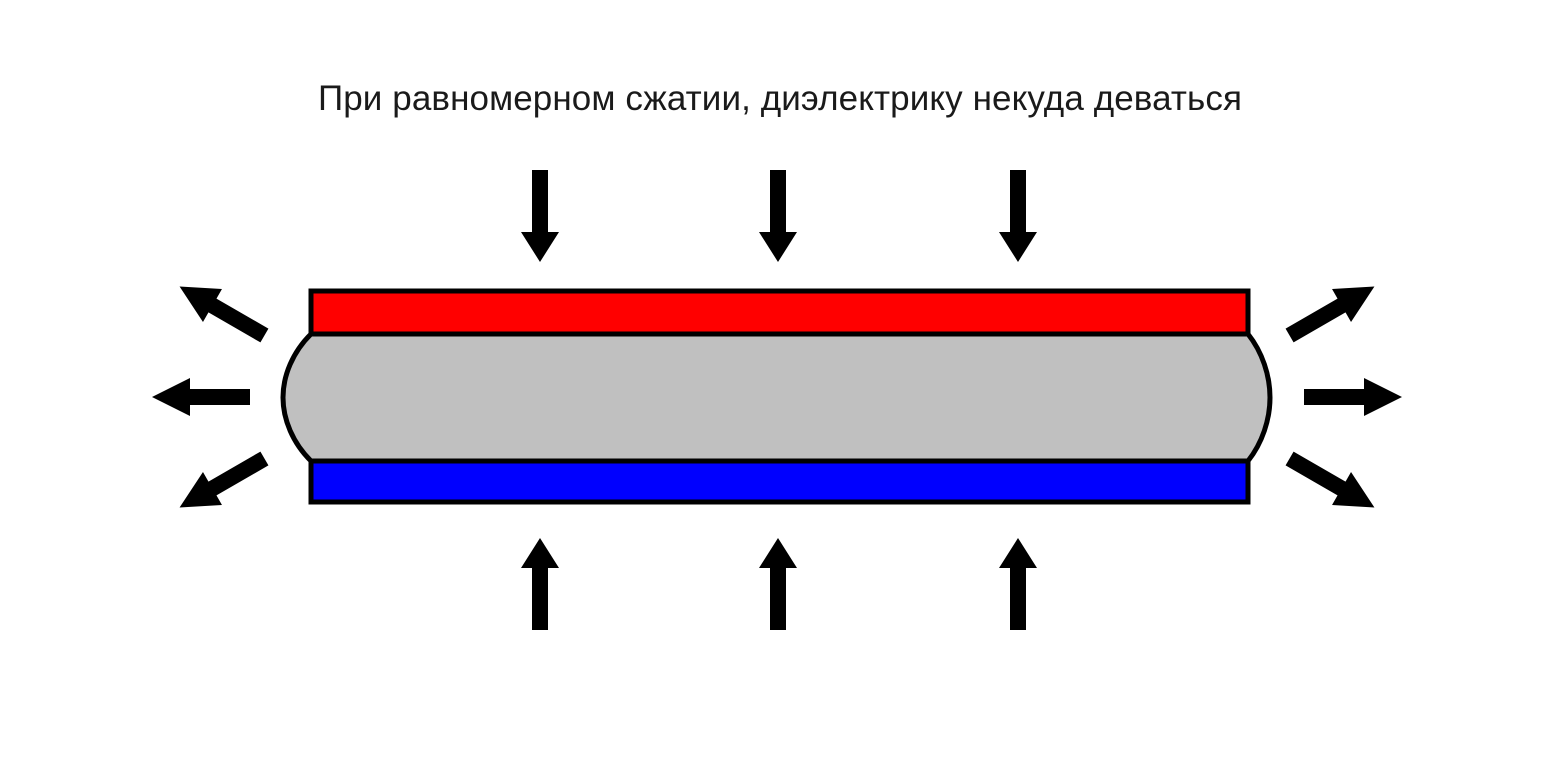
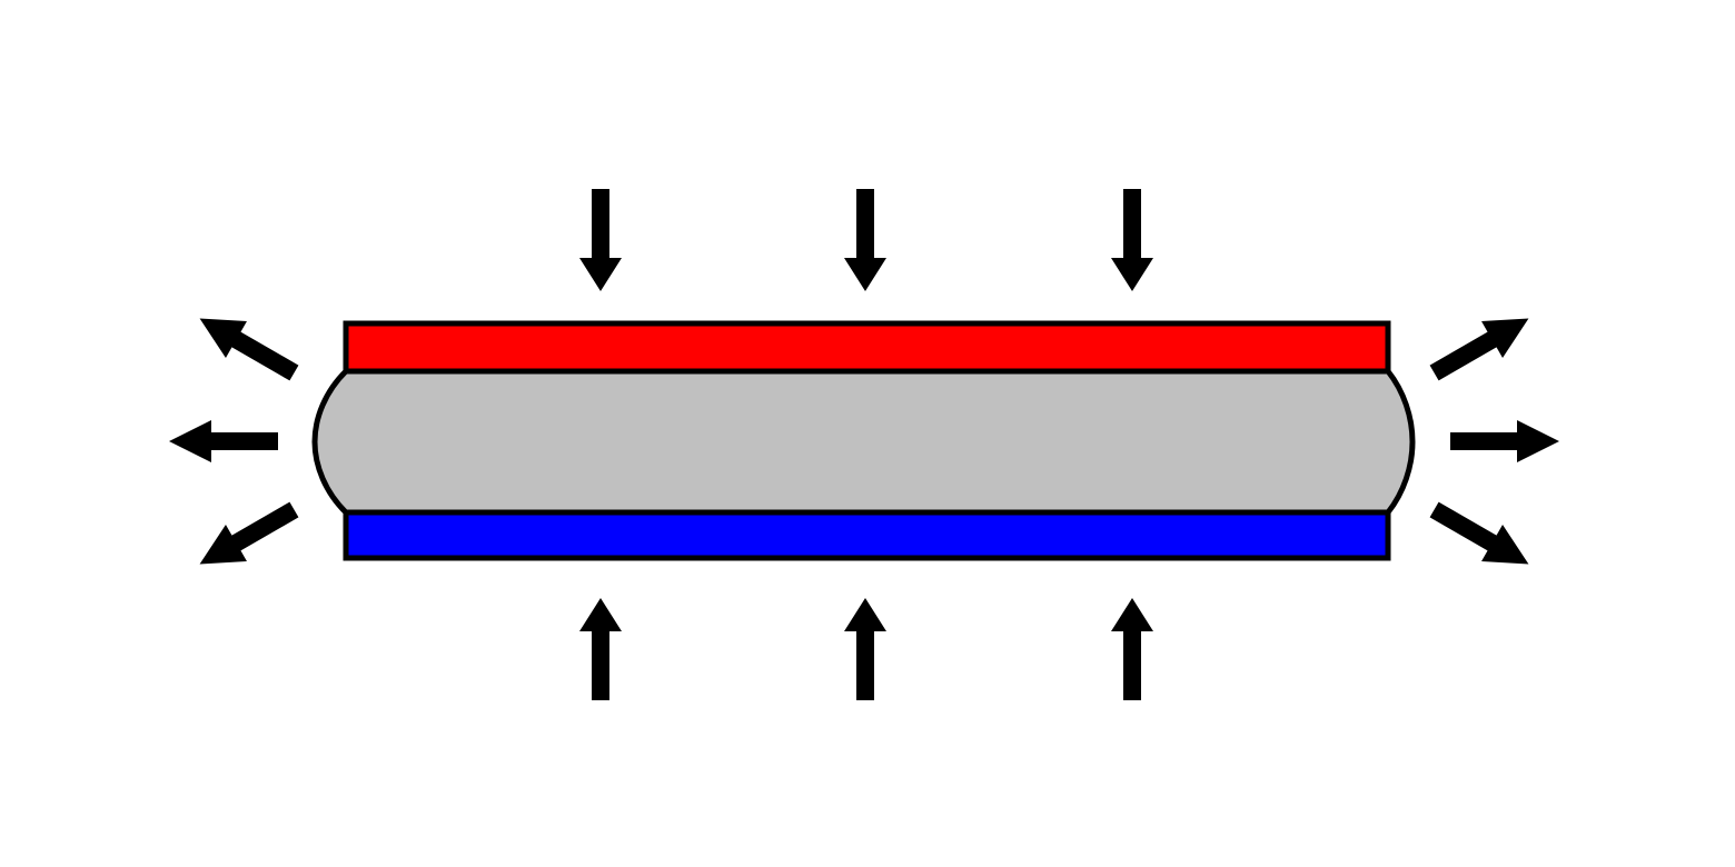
- При равномерном сжатии, диэлектрику некуда деваться
